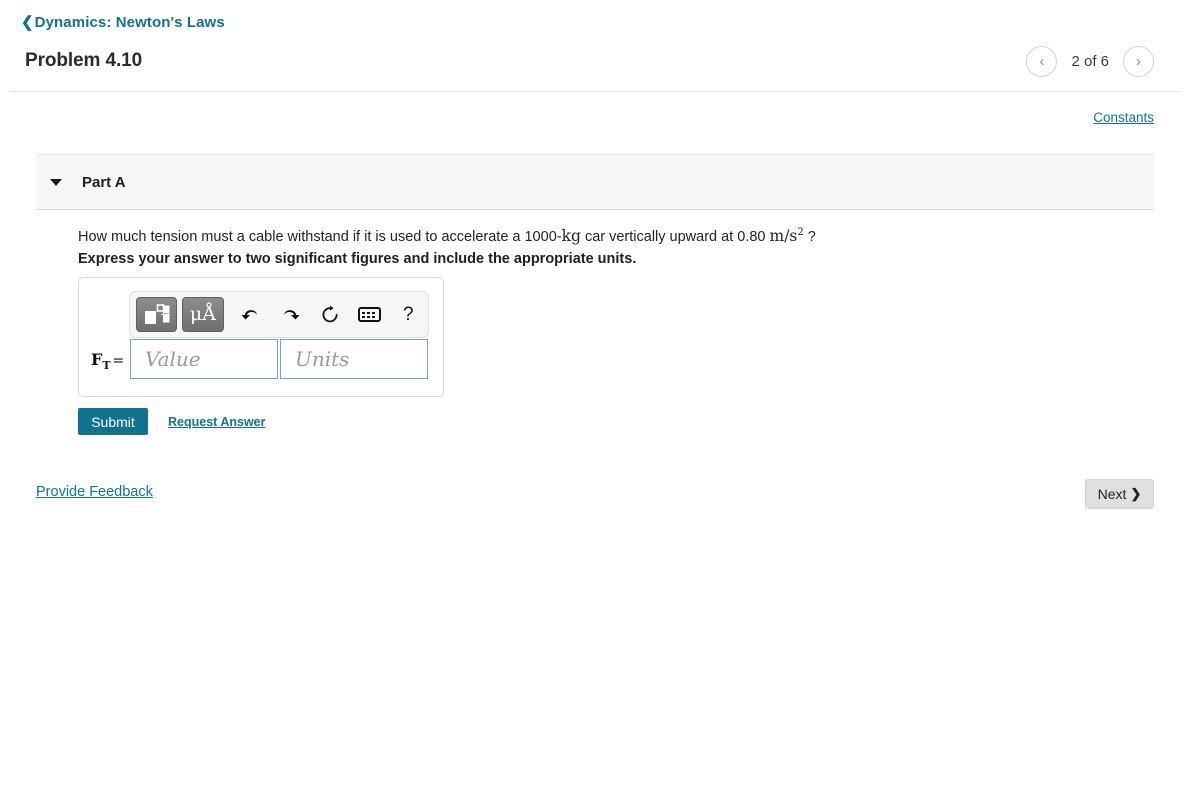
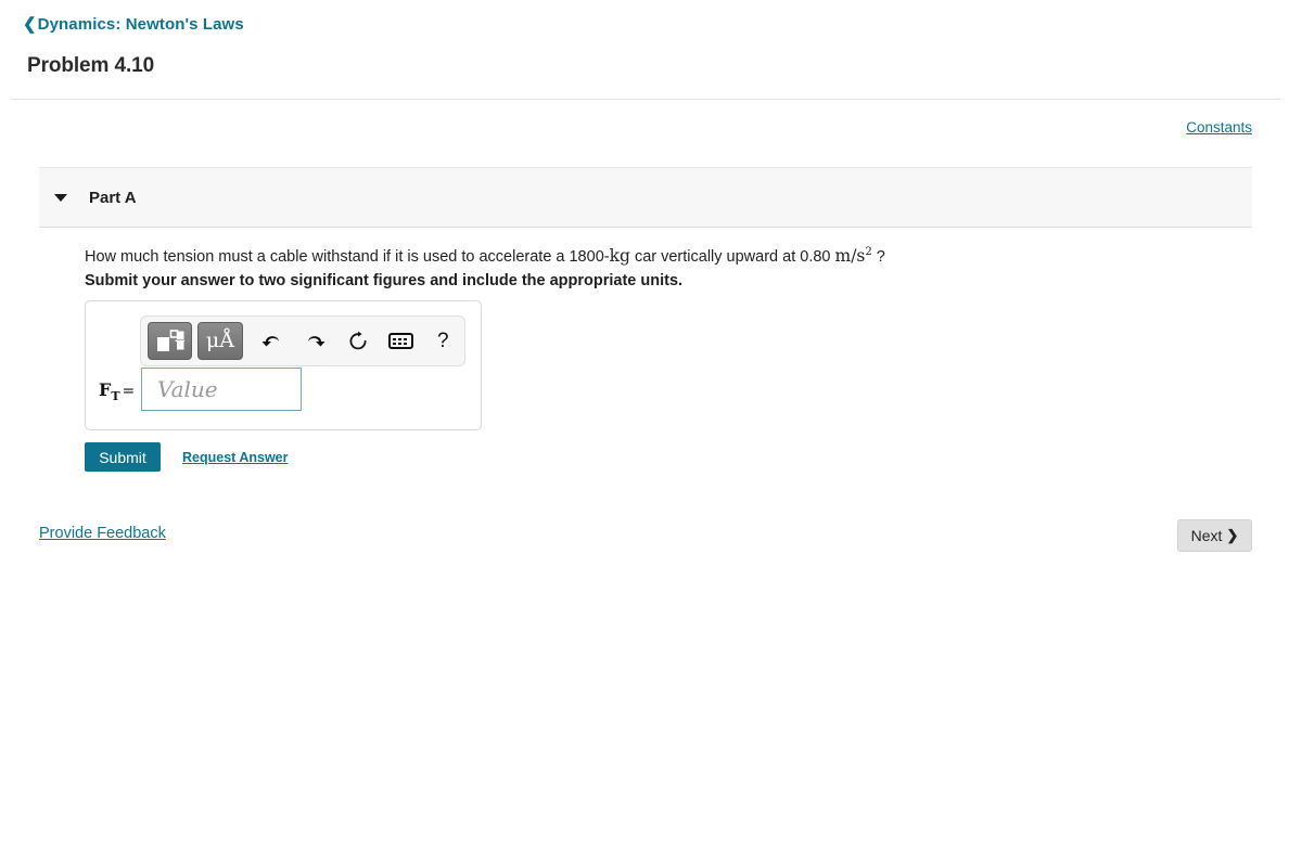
  ❮
  Dynamics: Newton's Laws
  Problem 4.10
- ‹
- 2 of 6
- ›
  Constants
  Part A
- How much tension must a cable withstand if it is used to accelerate a 1000-kg car vertically upward at 0.80 m/s2 ?
+ How much tension must a cable withstand if it is used to accelerate a 1800-kg car vertically upward at 0.80 m/s2 ?
- Express your answer to two significant figures and include the appropriate units.
+ Submit your answer to two significant figures and include the appropriate units.
  μÅ
  ?
  FT =
  Value
- Units
  Submit
  Request Answer
  Provide Feedback
  Next
  ❯
